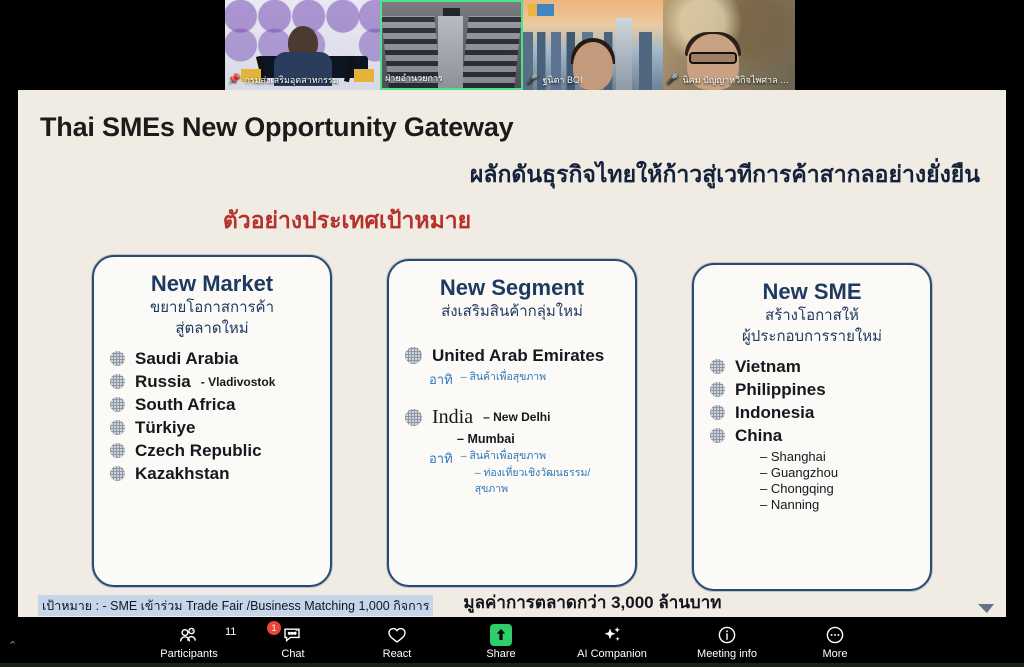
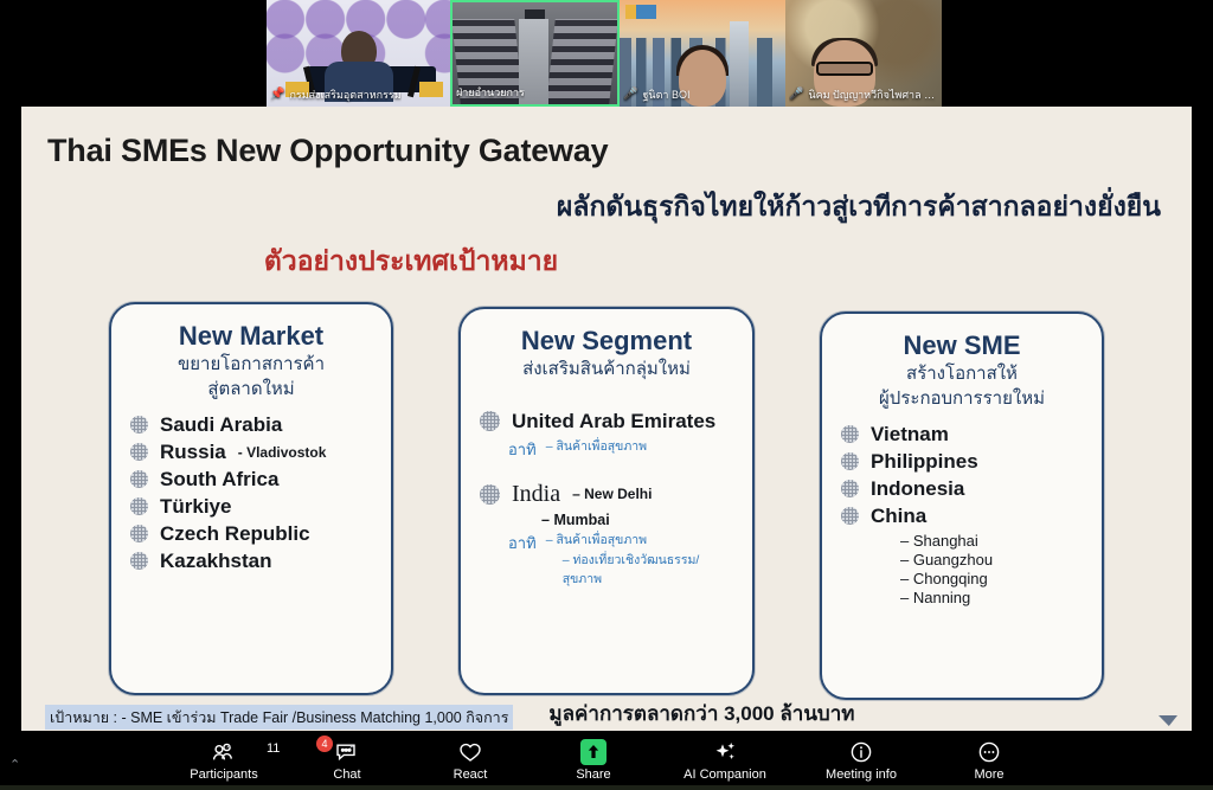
  📌
  กรมส่งเสริมอุตสาหกรรม
  ฝ่ายอำนวยการ
  🎤
  ฐนิตา BOI
  🎤
  นิคม ปัญญาหวีกิจไพศาล กร.
  Thai SMEs New Opportunity Gateway
  ผลักดันธุรกิจไทยให้ก้าวสู่เวทีการค้าสากลอย่างยั่งยืน
  ตัวอย่างประเทศเป้าหมาย
  New Market
  ขยายโอกาสการค้า
  สู่ตลาดใหม่
  Saudi Arabia
  Russia
  - Vladivostok
  South Africa
  Türkiye
  Czech Republic
  Kazakhstan
  New Segment
  ส่งเสริมสินค้ากลุ่มใหม่
  United Arab Emirates
  อาทิ
  สินค้าเพื่อสุขภาพ
  India
  – New Delhi
  – Mumbai
  อาทิ
  สินค้าเพื่อสุขภาพ
  ท่องเที่ยวเชิงวัฒนธรรม/สุขภาพ
  New SME
  สร้างโอกาสให้
  ผู้ประกอบการรายใหม่
  Vietnam
  Philippines
  Indonesia
  China
  Shanghai
  Guangzhou
  Chongqing
  Nanning
  เป้าหมาย : - SME เข้าร่วม Trade Fair /Business Matching 1,000 กิจการ
  มูลค่าการตลาดกว่า 3,000 ล้านบาท
  ⌃
  11
  ⌃
  Participants
- 1
+ 4
  ⌃
  Chat
  React
  Share
  AI Companion
  Meeting info
  More
